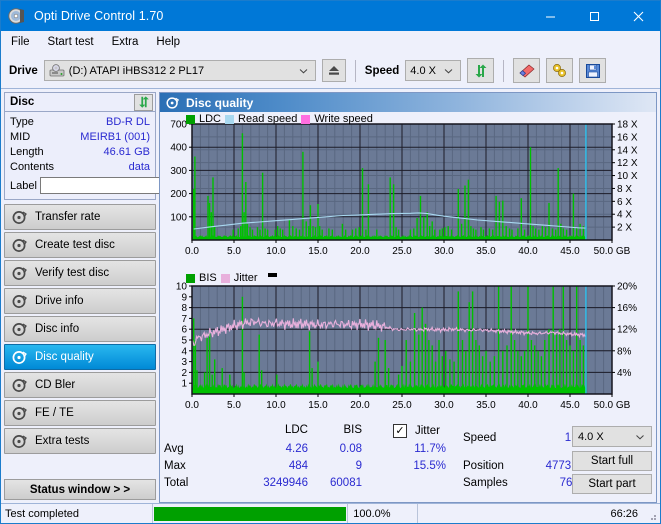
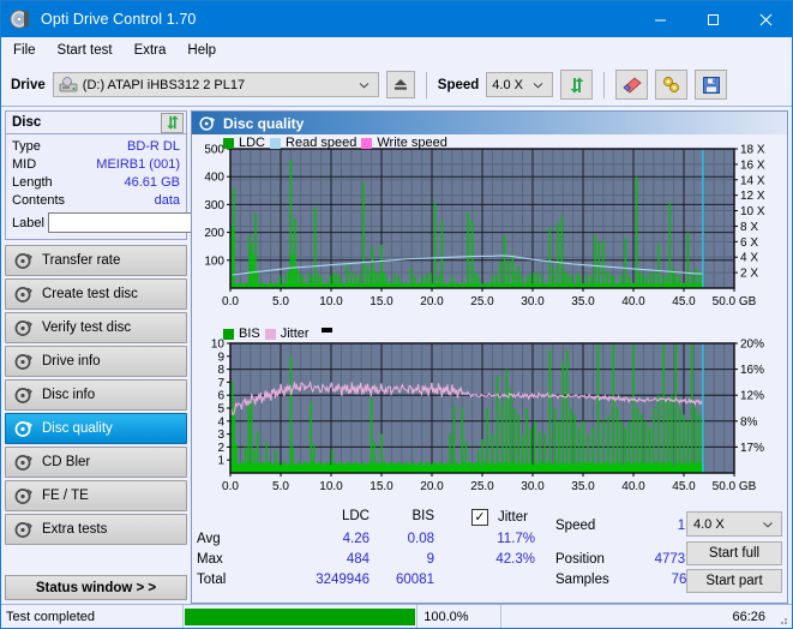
  Opti Drive Control 1.70
  File
  Start test
  Extra
  Help
  Drive
  (D:) ATAPI iHBS312 2 PL17
  Speed
  4.0 X
  Disc
  Type
  BD-R DL
  MID
  MEIRB1 (001)
  Length
  46.61 GB
  Contents
  data
  Label
  Transfer rate
  Create test disc
  Verify test disc
  Drive info
  Disc info
  Disc quality
  CD Bler
  FE / TE
  Extra tests
  Status window > >
  Disc quality
  LDC
  Read speed
  Write speed
  100
  200
  300
  400
- 700
+ 500
  2 X
  4 X
  6 X
  8 X
  10 X
  12 X
  14 X
  16 X
  18 X
  0.0
  5.0
  10.0
  15.0
  20.0
  25.0
  30.0
  35.0
  40.0
  45.0
  50.0 GB
  BIS
  Jitter
  1
  2
  3
  4
  5
  6
  7
  8
  9
  10
- 4%
+ 17%
  8%
  12%
  16%
  20%
  0.0
  5.0
  10.0
  15.0
  20.0
  25.0
  30.0
  35.0
  40.0
  45.0
  50.0 GB
  LDC
  BIS
  ✓
  Jitter
  Avg
  4.26
  0.08
  11.7%
  Max
  484
  9
- 15.5%
+ 42.3%
  Total
  3249946
  60081
  Speed
  Position
  Samples
  4.0 X
  Start full
  Start part
  Test completed
  100.0%
  66:26
